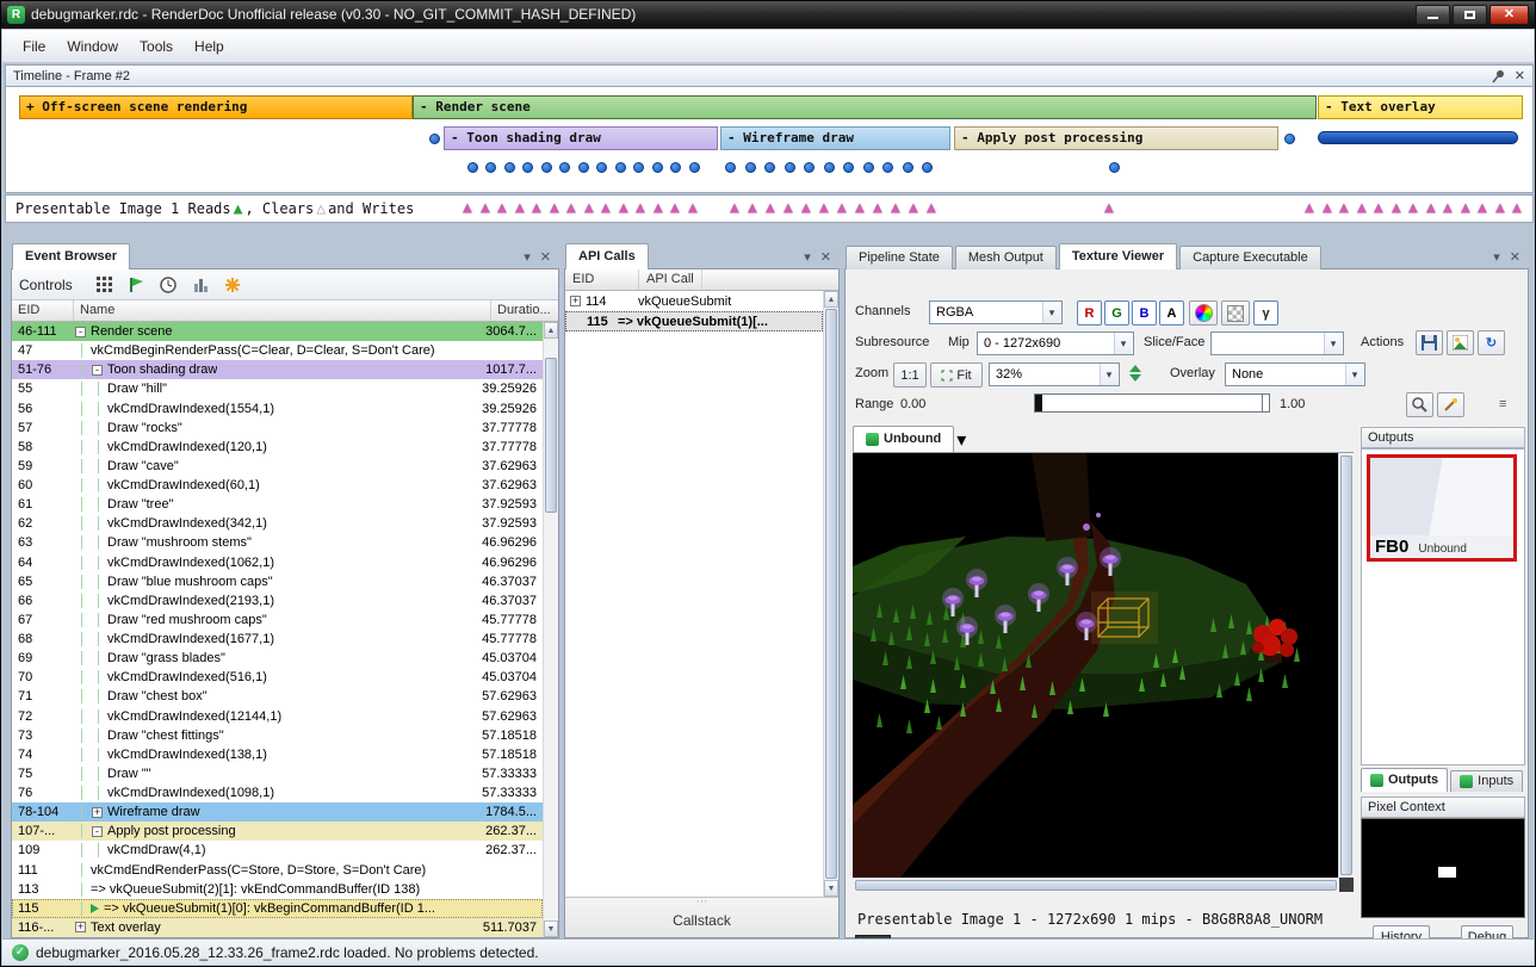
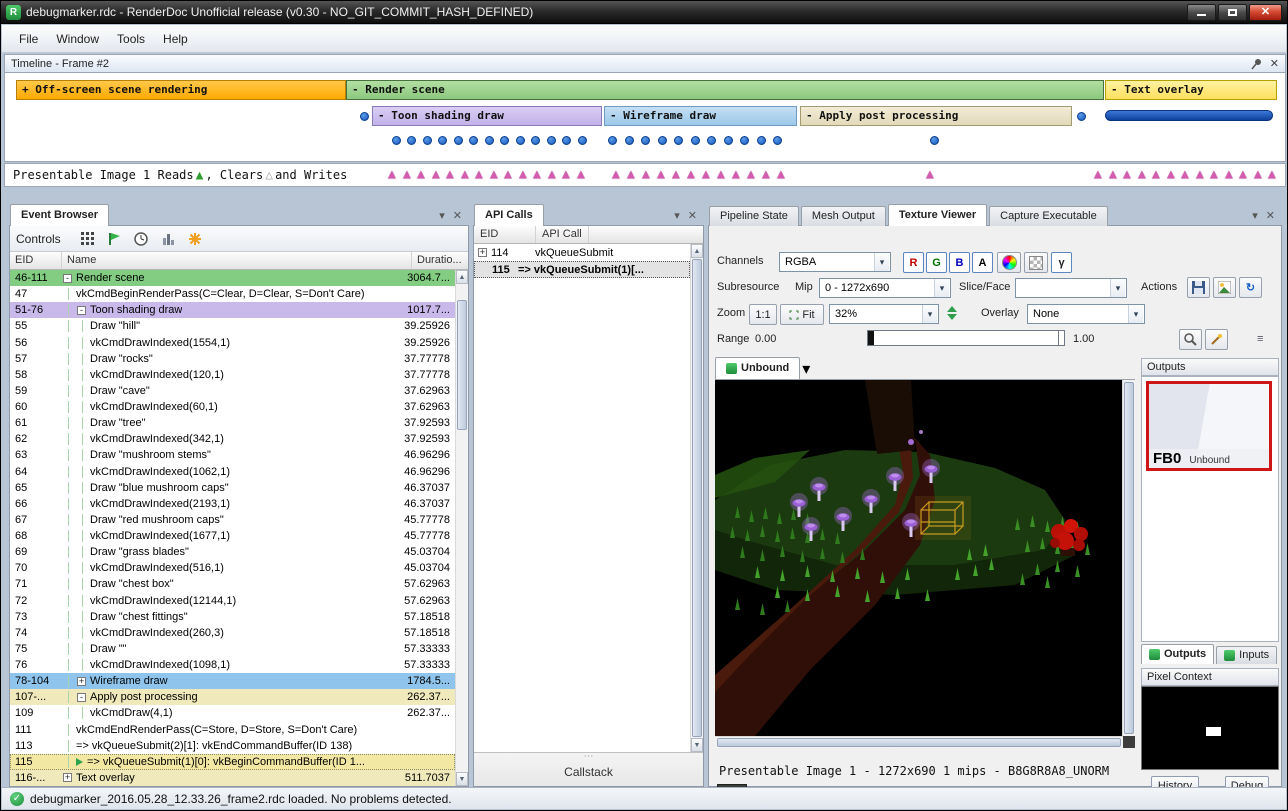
  R
  debugmarker.rdc - RenderDoc Unofficial release (v0.30 - NO_GIT_COMMIT_HASH_DEFINED)
  ✕
  File
  Window
  Tools
  Help
  Timeline - Frame #2
  ✕
  + Off-screen scene rendering
  - Render scene
  - Text overlay
  - Toon shading draw
  - Wireframe draw
  - Apply post processing
  Presentable Image 1 Reads
  ▲
  , Clears
  △
  and Writes
  ▲
  ▲
  ▲
  ▲
  ▲
  ▲
  ▲
  ▲
  ▲
  ▲
  ▲
  ▲
  ▲
  ▲
  ▲
  ▲
  ▲
  ▲
  ▲
  ▲
  ▲
  ▲
  ▲
  ▲
  ▲
  ▲
  ▲
  ▲
  ▲
  ▲
  ▲
  ▲
  ▲
  ▲
  ▲
  ▲
  ▲
  ▲
  ▲
  ▲
  Event Browser
  ▾
  ✕
  Controls
  EID
  Name
  Duratio...
  46-111
  -
  Render scene
  3064.7...
  47
  vkCmdBeginRenderPass(C=Clear, D=Clear, S=Don't Care)
  51-76
  -
  Toon shading draw
  1017.7...
  55
  Draw "hill"
  39.25926
  56
  vkCmdDrawIndexed(1554,1)
  39.25926
  57
  Draw "rocks"
  37.77778
  58
  vkCmdDrawIndexed(120,1)
  37.77778
  59
  Draw "cave"
  37.62963
  60
  vkCmdDrawIndexed(60,1)
  37.62963
  61
  Draw "tree"
  37.92593
  62
  vkCmdDrawIndexed(342,1)
  37.92593
  63
  Draw "mushroom stems"
  46.96296
  64
  vkCmdDrawIndexed(1062,1)
  46.96296
  65
  Draw "blue mushroom caps"
  46.37037
  66
  vkCmdDrawIndexed(2193,1)
  46.37037
  67
  Draw "red mushroom caps"
  45.77778
  68
  vkCmdDrawIndexed(1677,1)
  45.77778
  69
  Draw "grass blades"
  45.03704
  70
  vkCmdDrawIndexed(516,1)
  45.03704
  71
  Draw "chest box"
  57.62963
  72
  vkCmdDrawIndexed(12144,1)
  57.62963
  73
  Draw "chest fittings"
  57.18518
  74
- vkCmdDrawIndexed(138,1)
+ vkCmdDrawIndexed(260,3)
  57.18518
  75
  Draw ""
  57.33333
  76
  vkCmdDrawIndexed(1098,1)
  57.33333
  78-104
  +
  Wireframe draw
  1784.5...
  107-...
  -
  Apply post processing
  262.37...
  109
  vkCmdDraw(4,1)
  262.37...
  111
  vkCmdEndRenderPass(C=Store, D=Store, S=Don't Care)
  113
  => vkQueueSubmit(2)[1]: vkEndCommandBuffer(ID 138)
  115
  => vkQueueSubmit(1)[0]: vkBeginCommandBuffer(ID 1...
  116-...
  +
  Text overlay
  511.7037
  API Calls
  ▾
  ✕
  EID
  API Call
  +
  114
  vkQueueSubmit
  115
  => vkQueueSubmit(1)[...
  ⋯
  Callstack
  Pipeline State
  Mesh Output
  Texture Viewer
  Capture Executable
  ▾
  ✕
  Channels
  RGBA
  ▾
  R
  G
  B
  A
  γ
  Subresource
  Mip
  0 - 1272x690
  ▾
  Slice/Face
  ▾
  Actions
  ↻
  Zoom
  1:1
  Fit
  32%
  ▾
  Overlay
  None
  ▾
  Range
  0.00
  1.00
  ≡
  Unbound
  ▾
  Presentable Image 1 - 1272x690 1 mips - B8G8R8A8_UNORM
  Outputs
  FB0
  Unbound
  Outputs
  Inputs
  Pixel Context
  History
  Debug
  ✓
  debugmarker_2016.05.28_12.33.26_frame2.rdc loaded. No problems detected.
